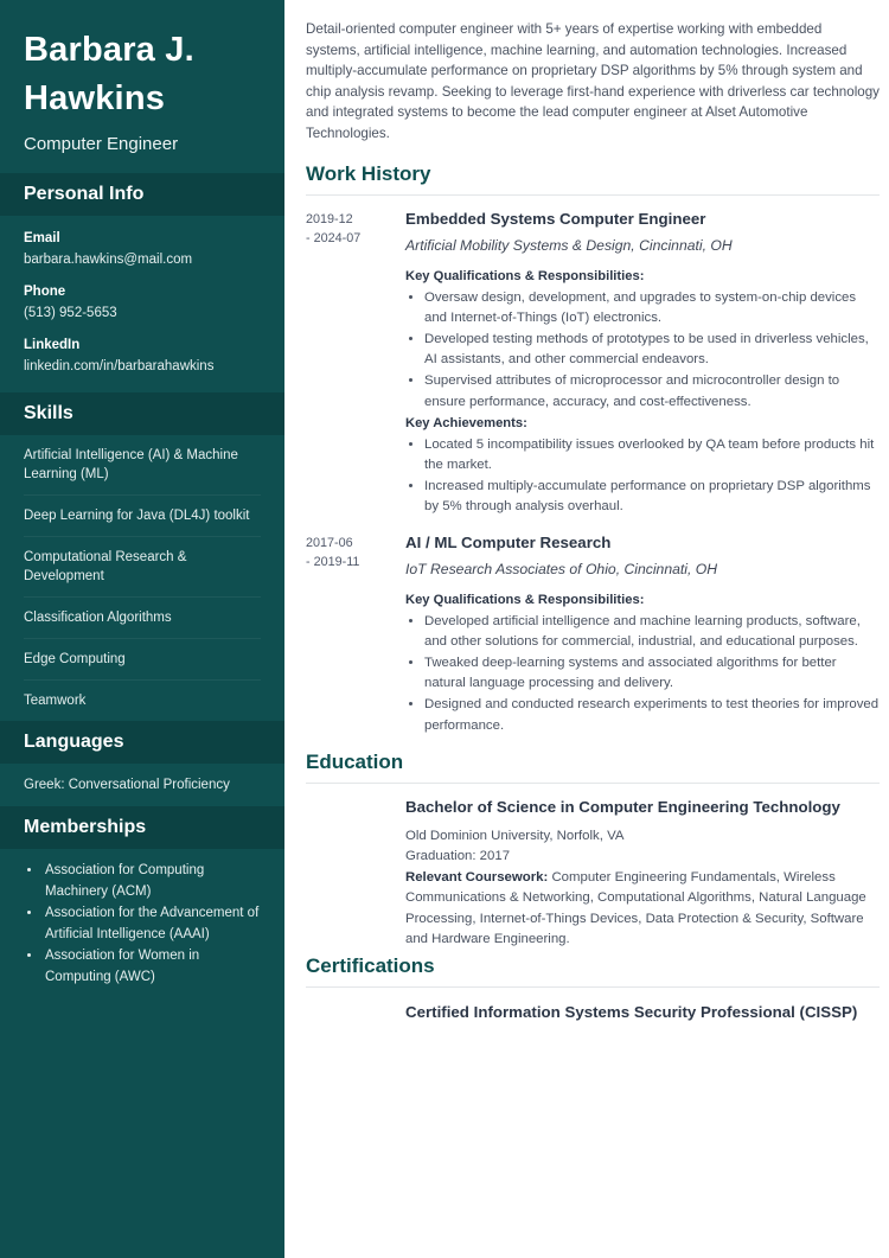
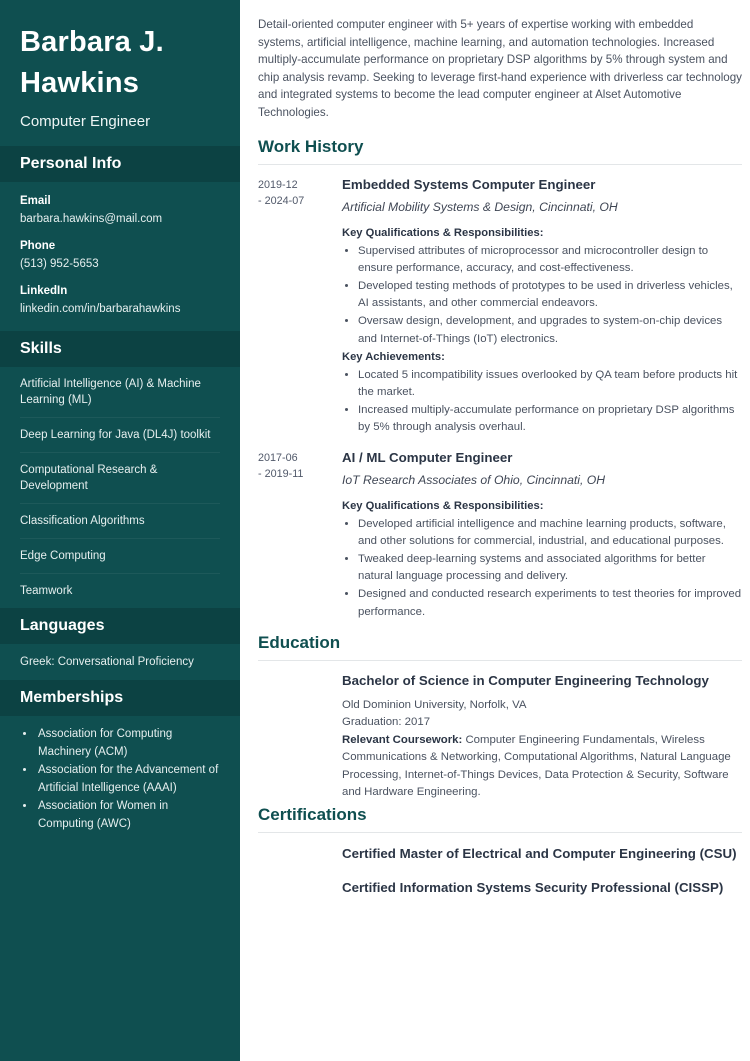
  Barbara J. Hawkins
  Computer Engineer
  Personal Info
  Email
  barbara.hawkins@mail.com
  Phone
  (513) 952-5653
  LinkedIn
  linkedin.com/in/barbarahawkins
  Skills
  Artificial Intelligence (AI) & Machine Learning (ML)
  Deep Learning for Java (DL4J) toolkit
  Computational Research & Development
  Classification Algorithms
  Edge Computing
  Teamwork
  Languages
  Greek: Conversational Proficiency
  Memberships
  Association for Computing Machinery (ACM)
  Association for the Advancement of Artificial Intelligence (AAAI)
  Association for Women in Computing (AWC)
  Detail-oriented computer engineer with 5+ years of expertise working with embedded systems, artificial intelligence, machine learning, and automation technologies. Increased multiply-accumulate performance on proprietary DSP algorithms by 5% through system and chip analysis revamp. Seeking to leverage first-hand experience with driverless car technology and integrated systems to become the lead computer engineer at Alset Automotive Technologies.
  Work History
  2019-12
  - 2024-07
  Embedded Systems Computer Engineer
  Artificial Mobility Systems & Design, Cincinnati, OH
  Key Qualifications & Responsibilities:
- Oversaw design, development, and upgrades to system-on-chip devices and Internet-of-Things (IoT) electronics.
+ Supervised attributes of microprocessor and microcontroller design to ensure performance, accuracy, and cost-effectiveness.
  Developed testing methods of prototypes to be used in driverless vehicles, AI assistants, and other commercial endeavors.
- Supervised attributes of microprocessor and microcontroller design to ensure performance, accuracy, and cost-effectiveness.
+ Oversaw design, development, and upgrades to system-on-chip devices and Internet-of-Things (IoT) electronics.
  Key Achievements:
  Located 5 incompatibility issues overlooked by QA team before products hit the market.
  Increased multiply-accumulate performance on proprietary DSP algorithms by 5% through analysis overhaul.
  2017-06
  - 2019-11
- AI / ML Computer Research
+ AI / ML Computer Engineer
  IoT Research Associates of Ohio, Cincinnati, OH
  Key Qualifications & Responsibilities:
  Developed artificial intelligence and machine learning products, software, and other solutions for commercial, industrial, and educational purposes.
  Tweaked deep-learning systems and associated algorithms for better natural language processing and delivery.
  Designed and conducted research experiments to test theories for improved performance.
  Education
  Bachelor of Science in Computer Engineering Technology
  Old Dominion University, Norfolk, VA
  Graduation: 2017
  Relevant Coursework: Computer Engineering Fundamentals, Wireless Communications & Networking, Computational Algorithms, Natural Language Processing, Internet-of-Things Devices, Data Protection & Security, Software and Hardware Engineering.
  Certifications
+ Certified Master of Electrical and Computer Engineering (CSU)
  Certified Information Systems Security Professional (CISSP)
